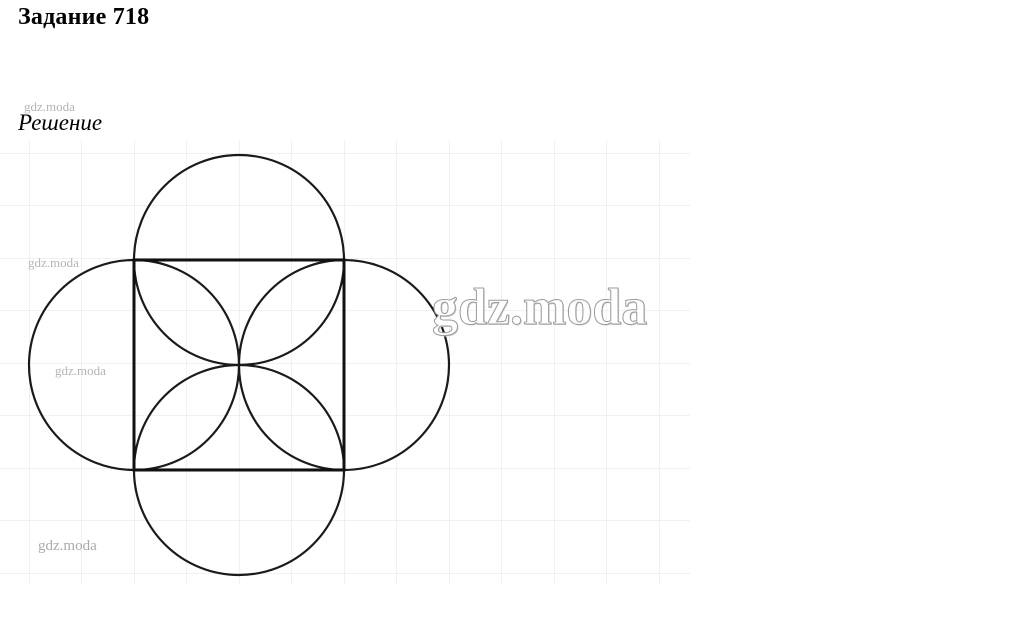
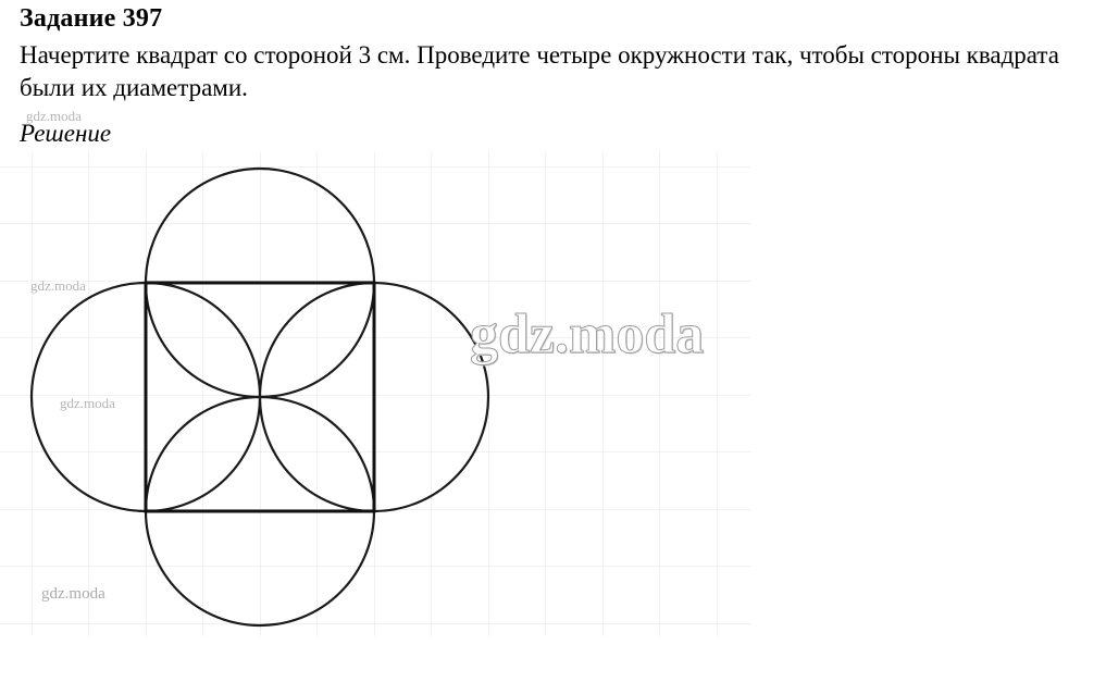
- Задание 718
+ Задание 397
+ Начертите квадрат со стороной 3 см. Проведите четыре окружности так, чтобы стороны квадрата были их диаметрами.
  Решение
  gdz.moda
  gdz.moda
  gdz.moda
  gdz.moda
  gdz.moda
